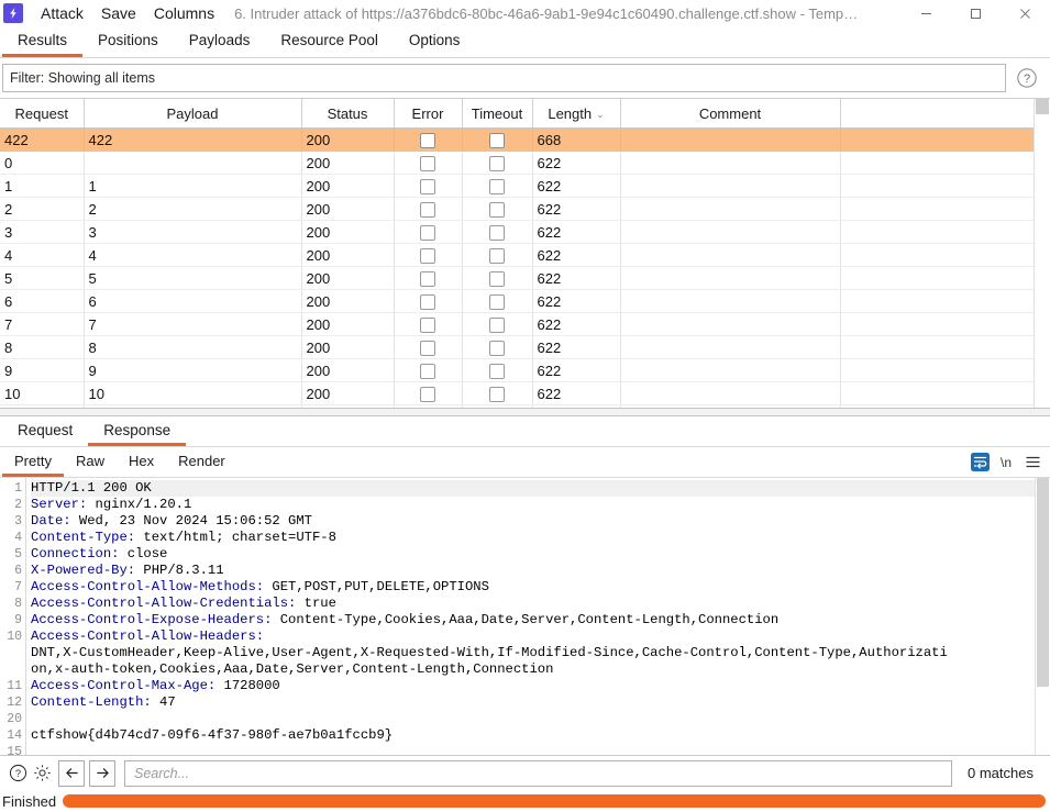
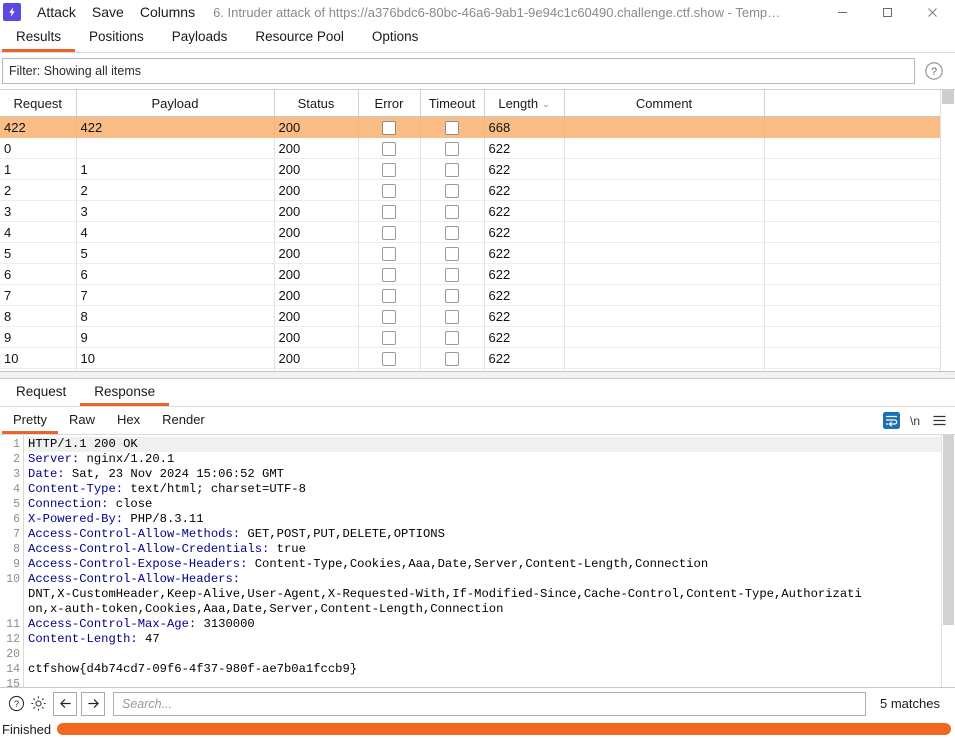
  Attack
  Save
  Columns
  6. Intruder attack of https://a376bdc6-80bc-46a6-9ab1-9e94c1c60490.challenge.ctf.show - Temp…
  Results
  Positions
  Payloads
  Resource Pool
  Options
  Filter: Showing all items
  ?
  Request	Payload	Status	Error	Timeout	Length ⌄	Comment
  422	422	200			668
  0		200			622
  1	1	200			622
  2	2	200			622
  3	3	200			622
  4	4	200			622
  5	5	200			622
  6	6	200			622
  7	7	200			622
  8	8	200			622
  9	9	200			622
  10	10	200			622
  Request
  Response
  Pretty
  Raw
  Hex
  Render
  \n
  1
  2
  3
  4
  5
  6
  7
  8
  9
  10
  11
  12
  20
  14
  15
  HTTP/1.1 200 OK
  Server: nginx/1.20.1
- Date: Wed, 23 Nov 2024 15:06:52 GMT
+ Date: Sat, 23 Nov 2024 15:06:52 GMT
  Content-Type: text/html; charset=UTF-8
  Connection: close
  X-Powered-By: PHP/8.3.11
  Access-Control-Allow-Methods: GET,POST,PUT,DELETE,OPTIONS
  Access-Control-Allow-Credentials: true
  Access-Control-Expose-Headers: Content-Type,Cookies,Aaa,Date,Server,Content-Length,Connection
  Access-Control-Allow-Headers:
  DNT,X-CustomHeader,Keep-Alive,User-Agent,X-Requested-With,If-Modified-Since,Cache-Control,Content-Type,Authorizati
  on,x-auth-token,Cookies,Aaa,Date,Server,Content-Length,Connection
- Access-Control-Max-Age: 1728000
+ Access-Control-Max-Age: 3130000
  Content-Length: 47
  ctfshow{d4b74cd7-09f6-4f37-980f-ae7b0a1fccb9}
  ?
  Search...
- 0 matches
+ 5 matches
  Finished
